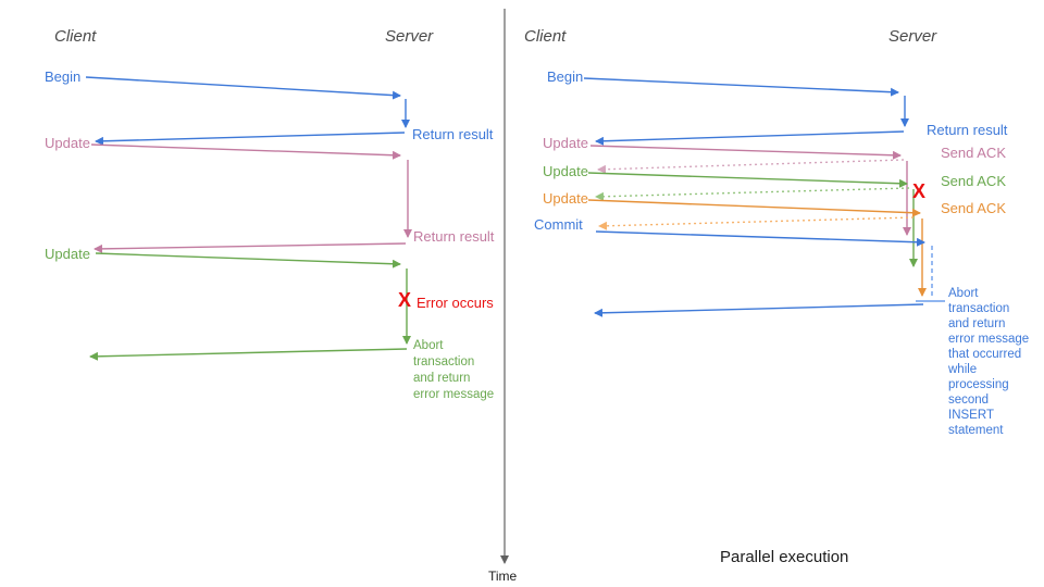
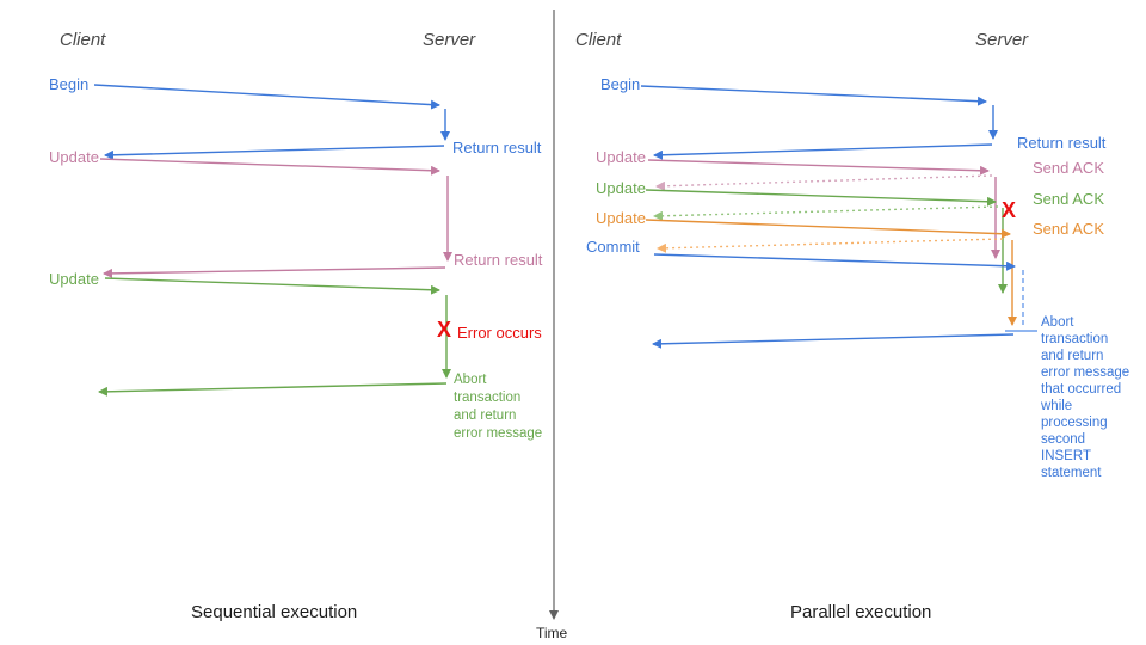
  Client
  Server
  Begin
  Return result
  Update
  Return result
  Update
  X
  Error occurs
  Abort
  transaction
  and return
  error message
+ Sequential execution
  Time
  Client
  Server
  Begin
  Return result
  Update
  Send ACK
  Update
  Send ACK
  Update
  X
  Send ACK
  Commit
  Abort
  transaction
  and return
  error message
  that occurred
  while
  processing
  second
  INSERT
  statement
  Parallel execution
